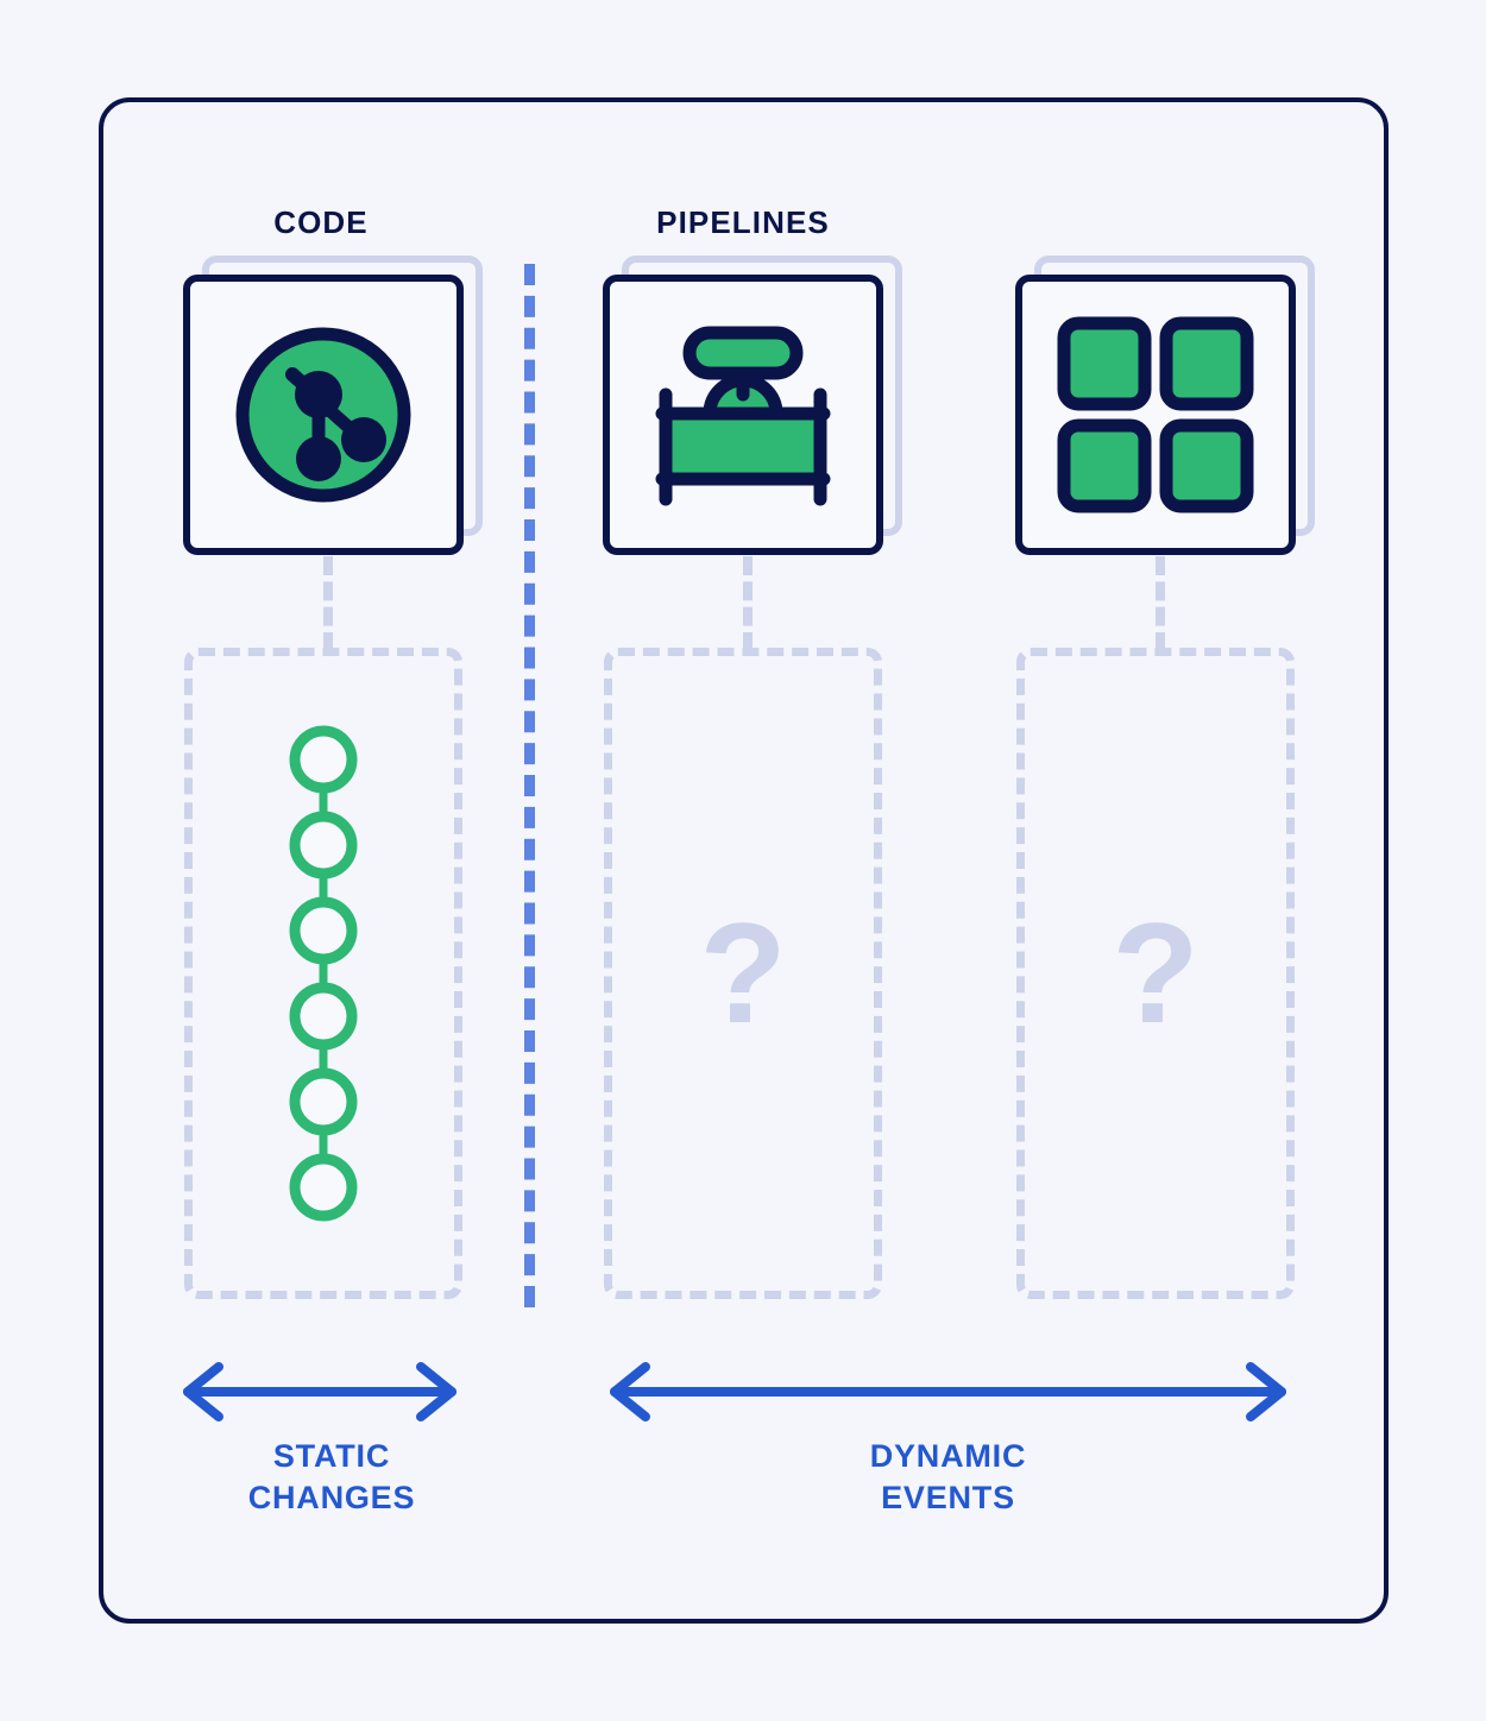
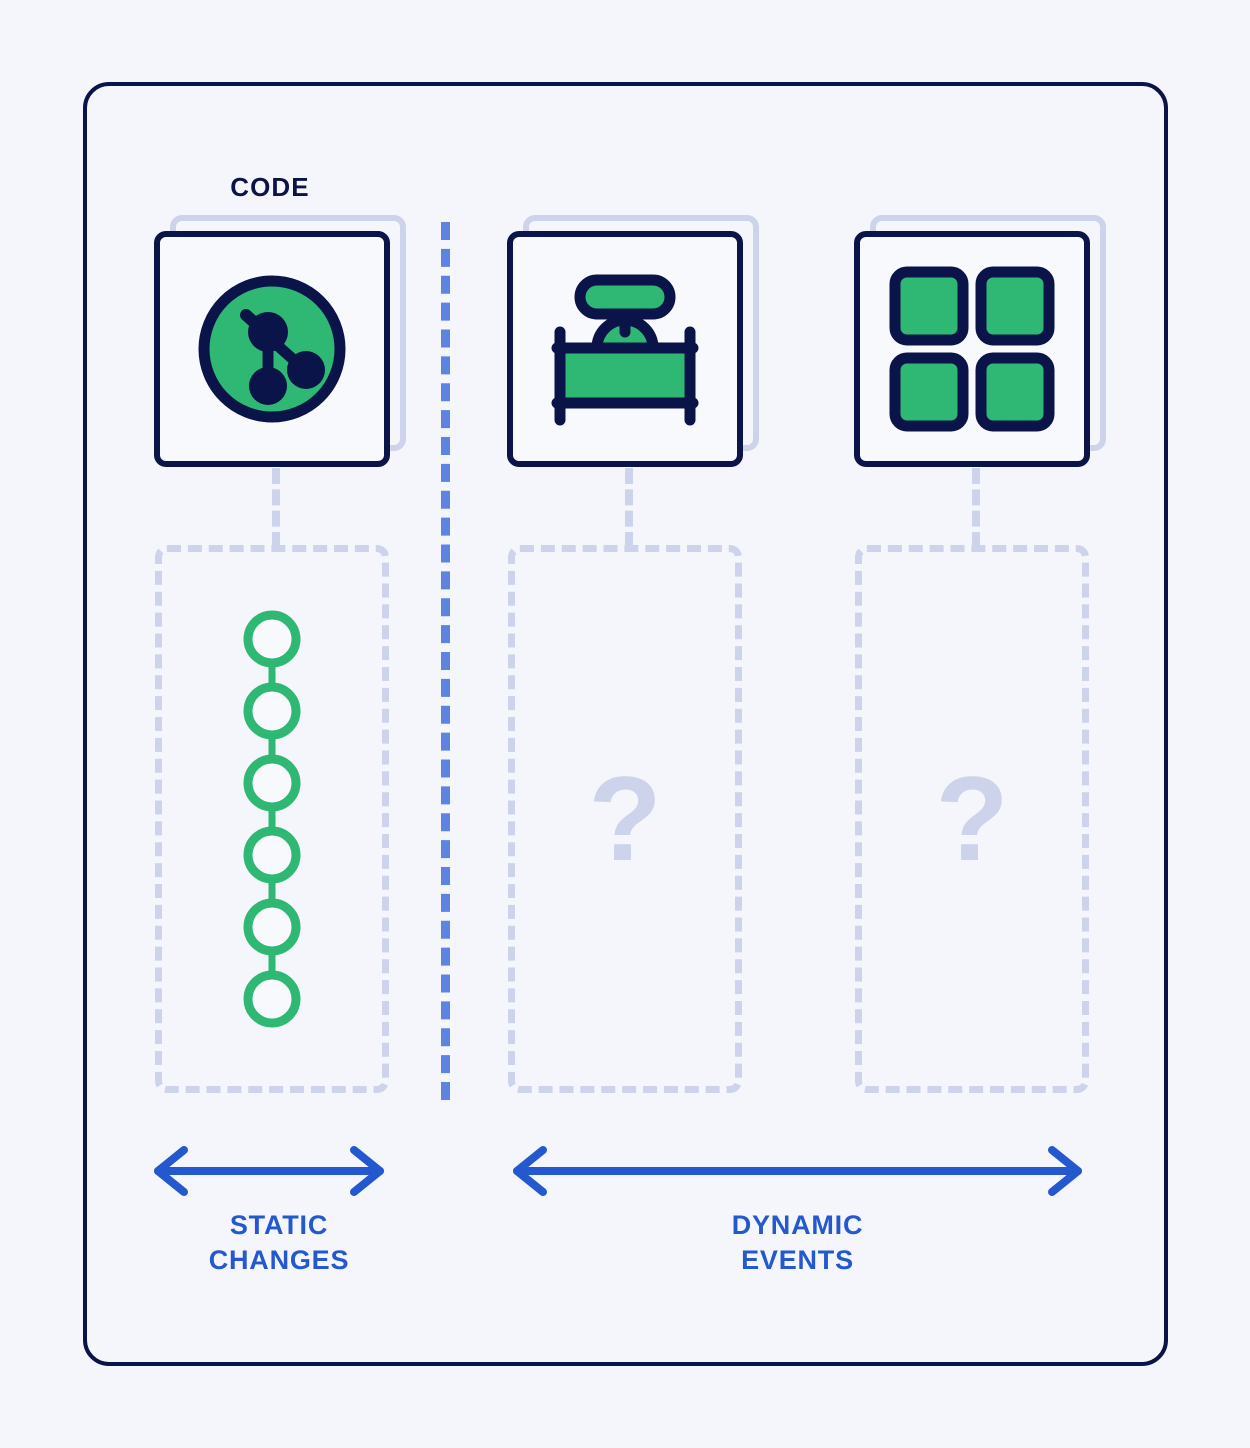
  CODE
- PIPELINES
  ?
  ?
  STATIC
  CHANGES
  DYNAMIC
  EVENTS
